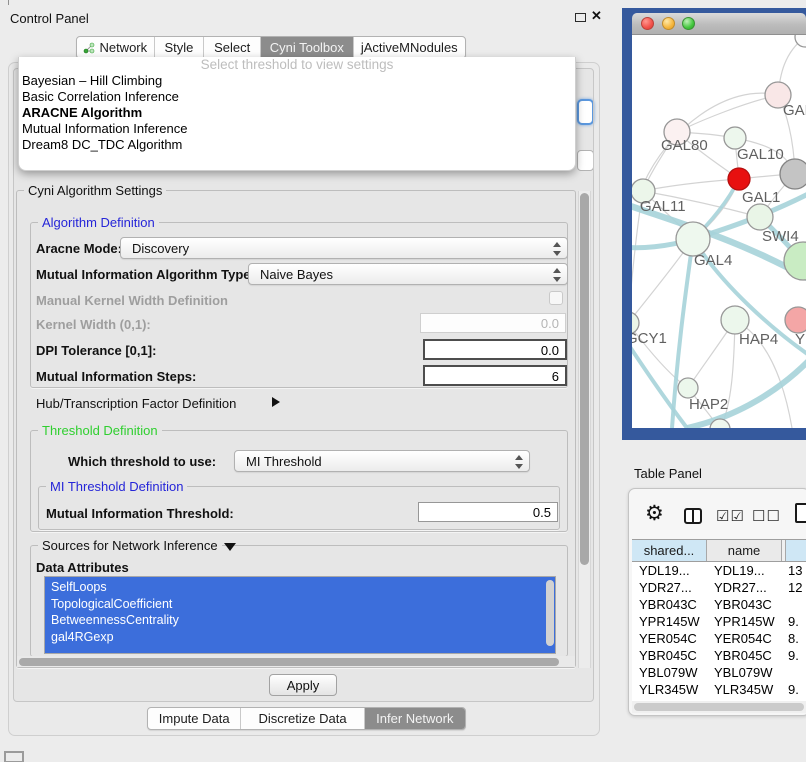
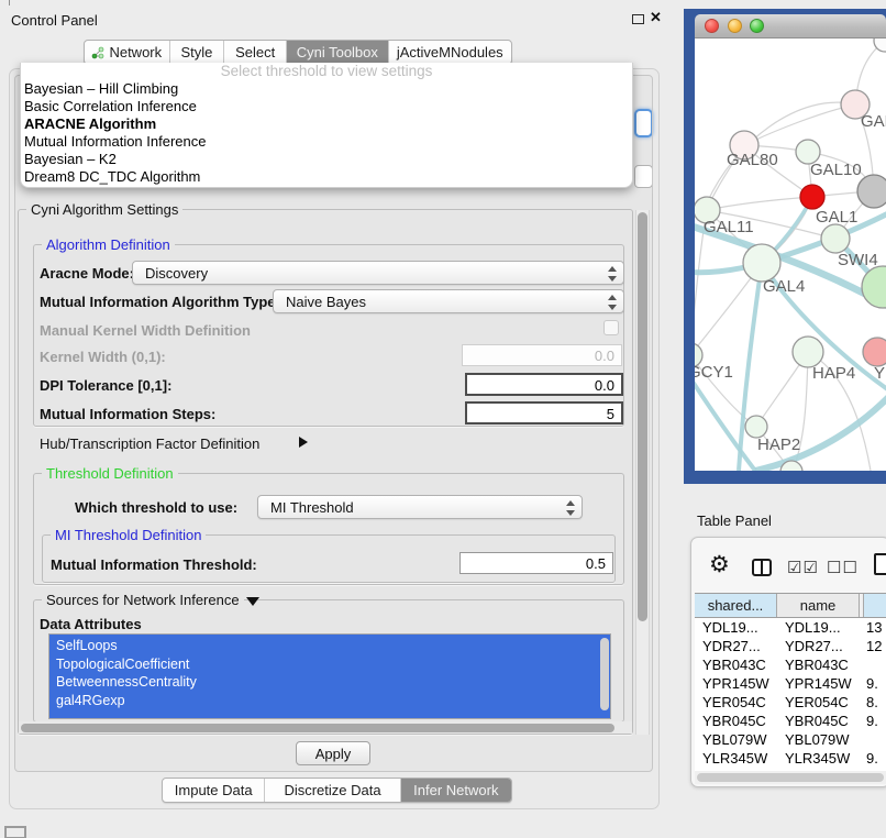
  Control Panel
  ✕
  Network
  Style
  Select
  Cyni Toolbox
  jActiveMNodules
  Cyni Algorithm Settings
  Algorithm Definition
  Aracne Mode
  Discovery
  Mutual Information Algorithm Type
  Naive Bayes
  Manual Kernel Width Definition
  Kernel Width (0,1):
  0.0
  DPI Tolerance [0,1]:
  0.0
  Mutual Information Steps:
- 6
+ 5
  Hub/Transcription Factor Definition
  Threshold Definition
  Which threshold to use:
  MI Threshold
  MI Threshold Definition
  Mutual Information Threshold:
  0.5
  Sources for Network Inference
  Data Attributes
  SelfLoops
  TopologicalCoefficient
  BetweennessCentrality
  gal4RGexp
  Apply
  Impute Data
  Discretize Data
  Infer Network
  Select threshold to view settings
  Bayesian – Hill Climbing
  Basic Correlation Inference
  ARACNE Algorithm
  Mutual Information Inference
+ Bayesian – K2
  Dream8 DC_TDC Algorithm
  GAL80
  GAL10
  GAL1
  GAL11
  GAL4
  SWI4
  GCY1
  HAP4
  HAP2
  Y
  Table Panel
  ⚙
  ☑☑
  ☐☐
  shared...
  name
  YDL19...
  YDL19...
  13
  YDR27...
  YDR27...
  12
  YBR043C
  YBR043C
  YPR145W
  YPR145W
  9.
  YER054C
  YER054C
  8.
  YBR045C
  YBR045C
  9.
  YBL079W
  YBL079W
  YLR345W
  YLR345W
  9.
